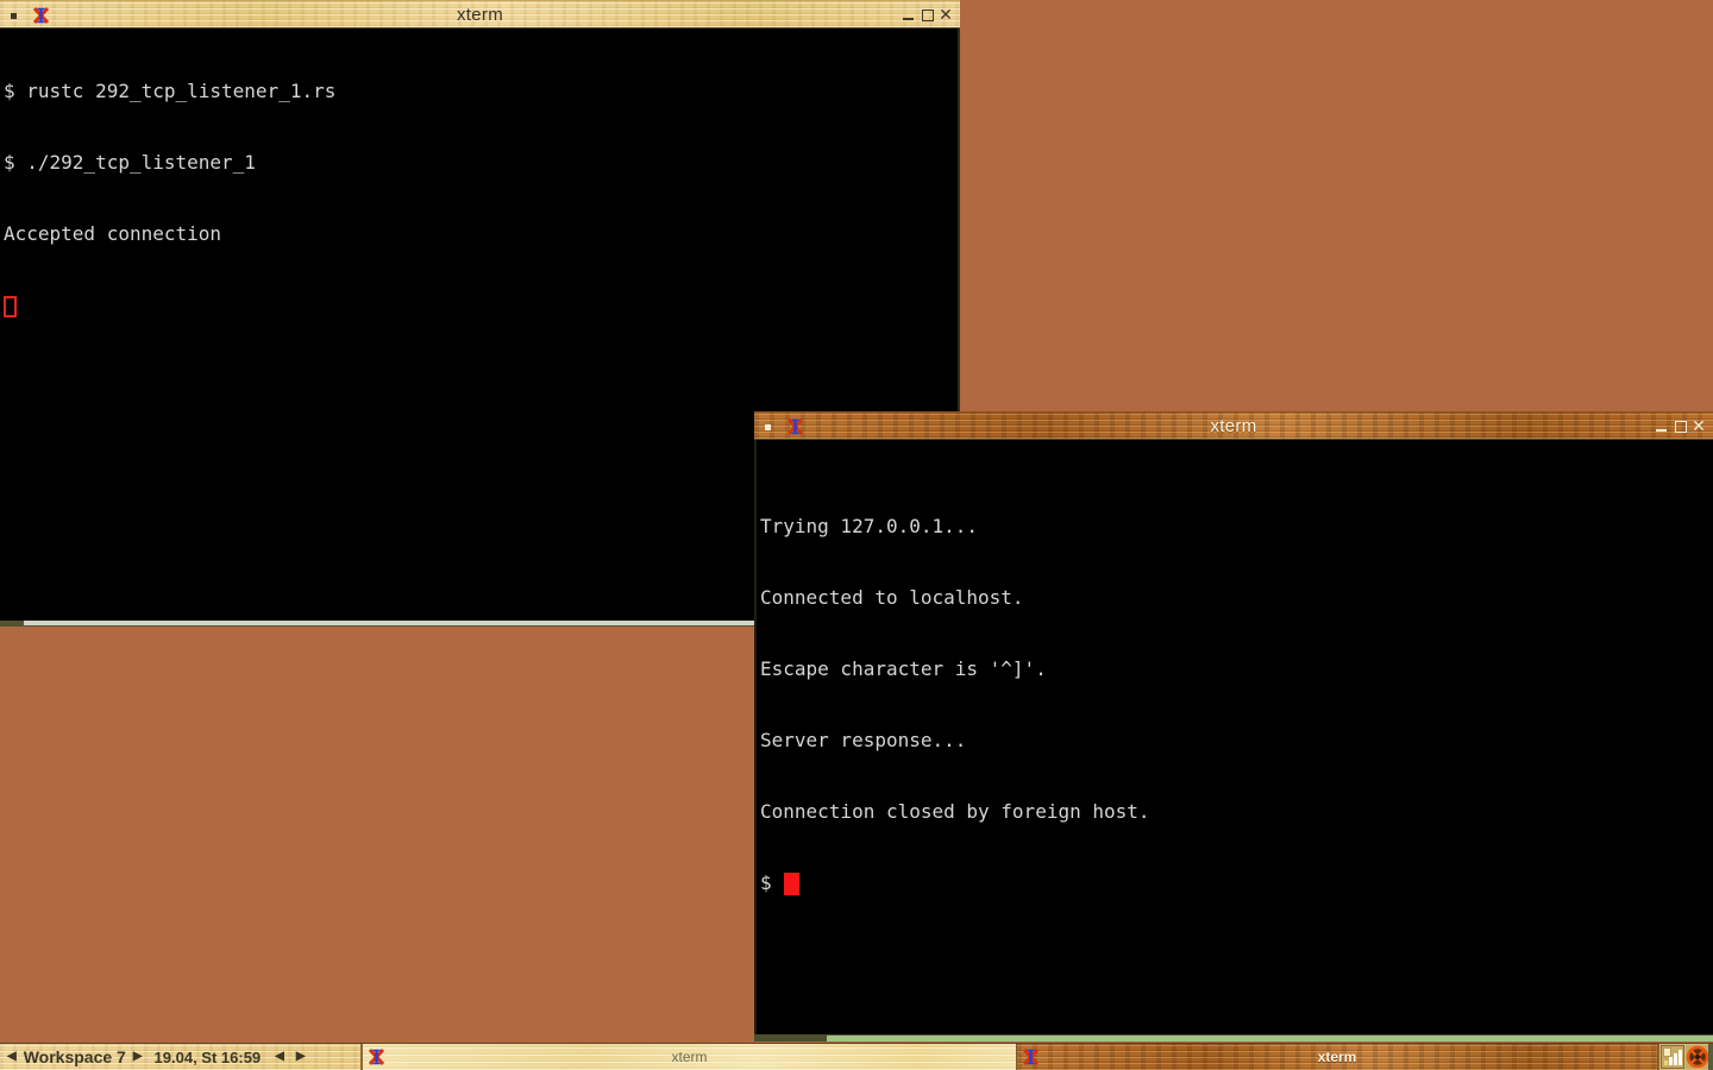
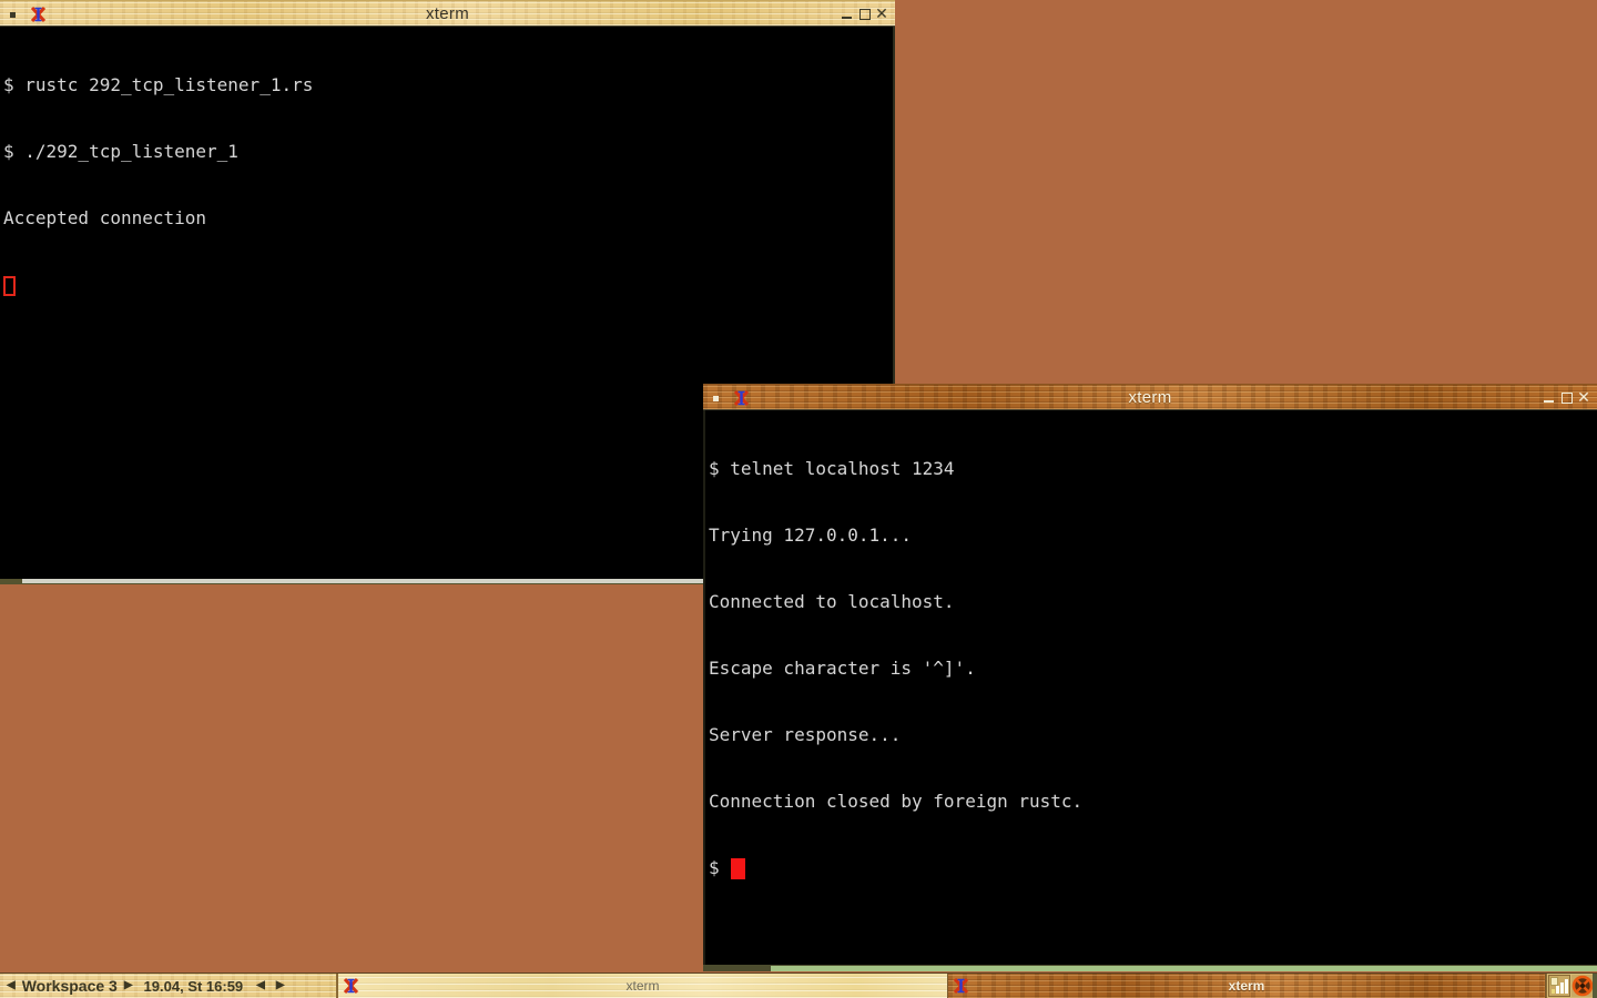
  xterm
  ✕
  $ rustc 292_tcp_listener_1.rs
  $ ./292_tcp_listener_1
  Accepted connection
  xterm
  ✕
+ $ telnet localhost 1234
  Trying 127.0.0.1...
  Connected to localhost.
  Escape character is '^]'.
  Server response...
- Connection closed by foreign host.
+ Connection closed by foreign rustc.
  $
  ◀
- Workspace 7
+ Workspace 3
  ▶
  19.04, St 16:59
  ◀
  ▶
  xterm
  xterm
